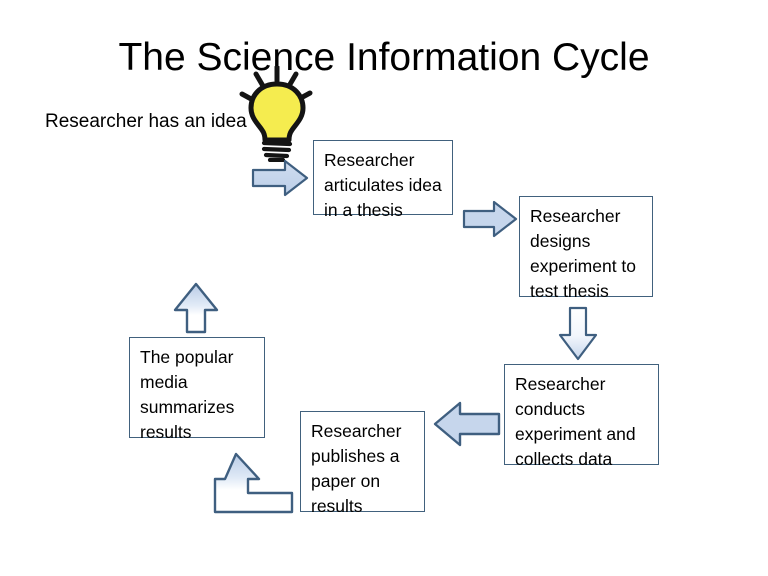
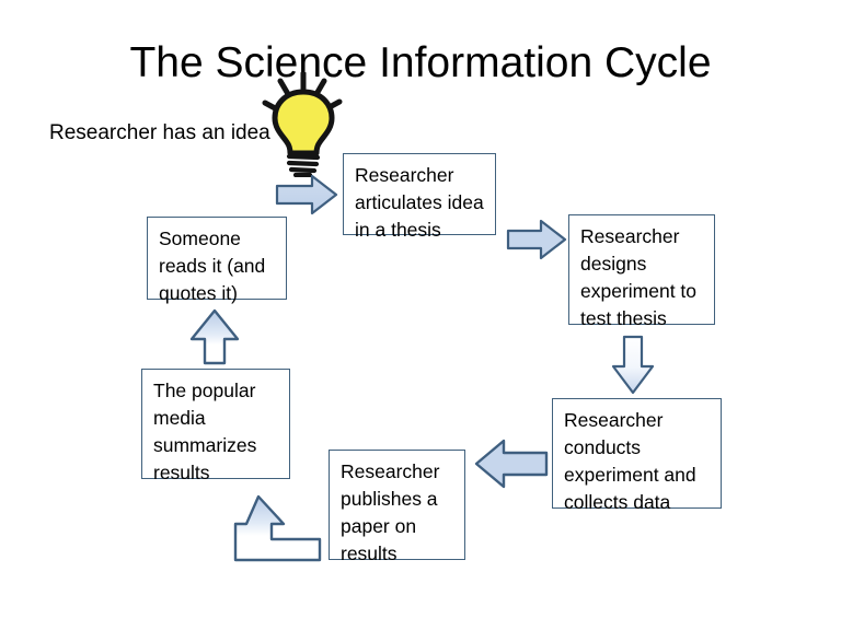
  The Science Information Cycle
  Researcher has an idea
  Researcher
  articulates idea
  in a thesis
  Researcher
  designs
  experiment to
  test thesis
  Researcher
  conducts
  experiment and
  collects data
  Researcher
  publishes a
  paper on
  results
  The popular
  media
  summarizes
  results
+ Someone
+ reads it (and
+ quotes it)
